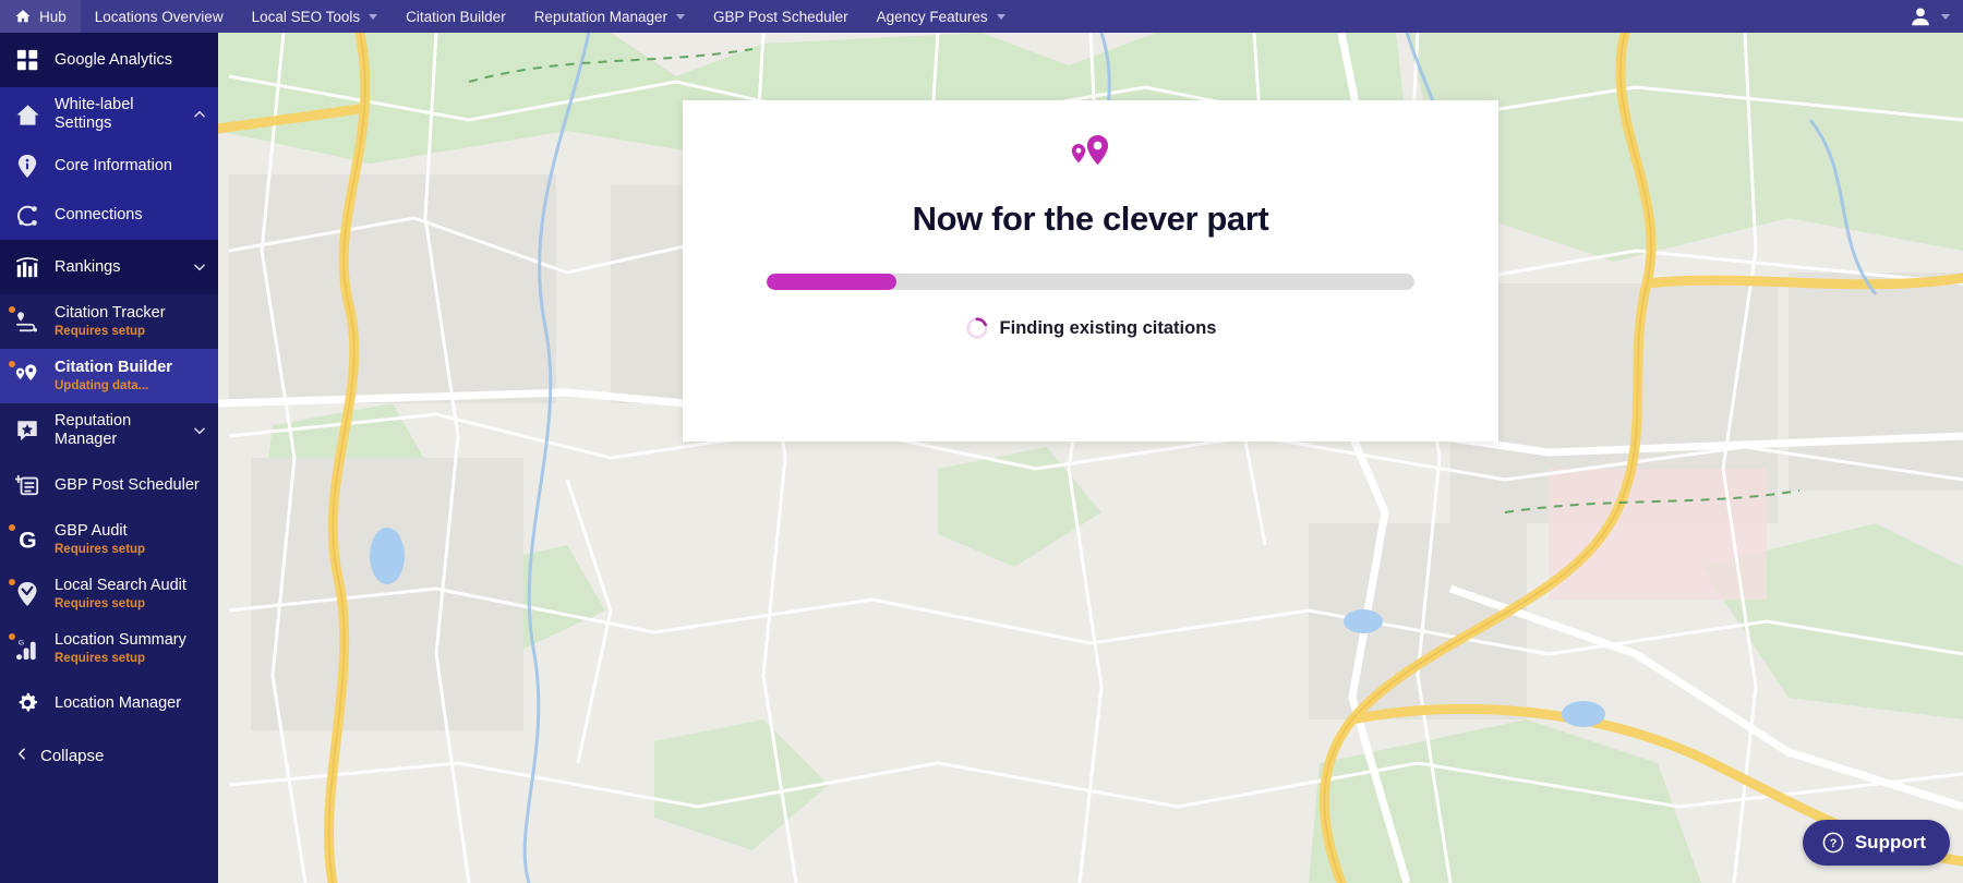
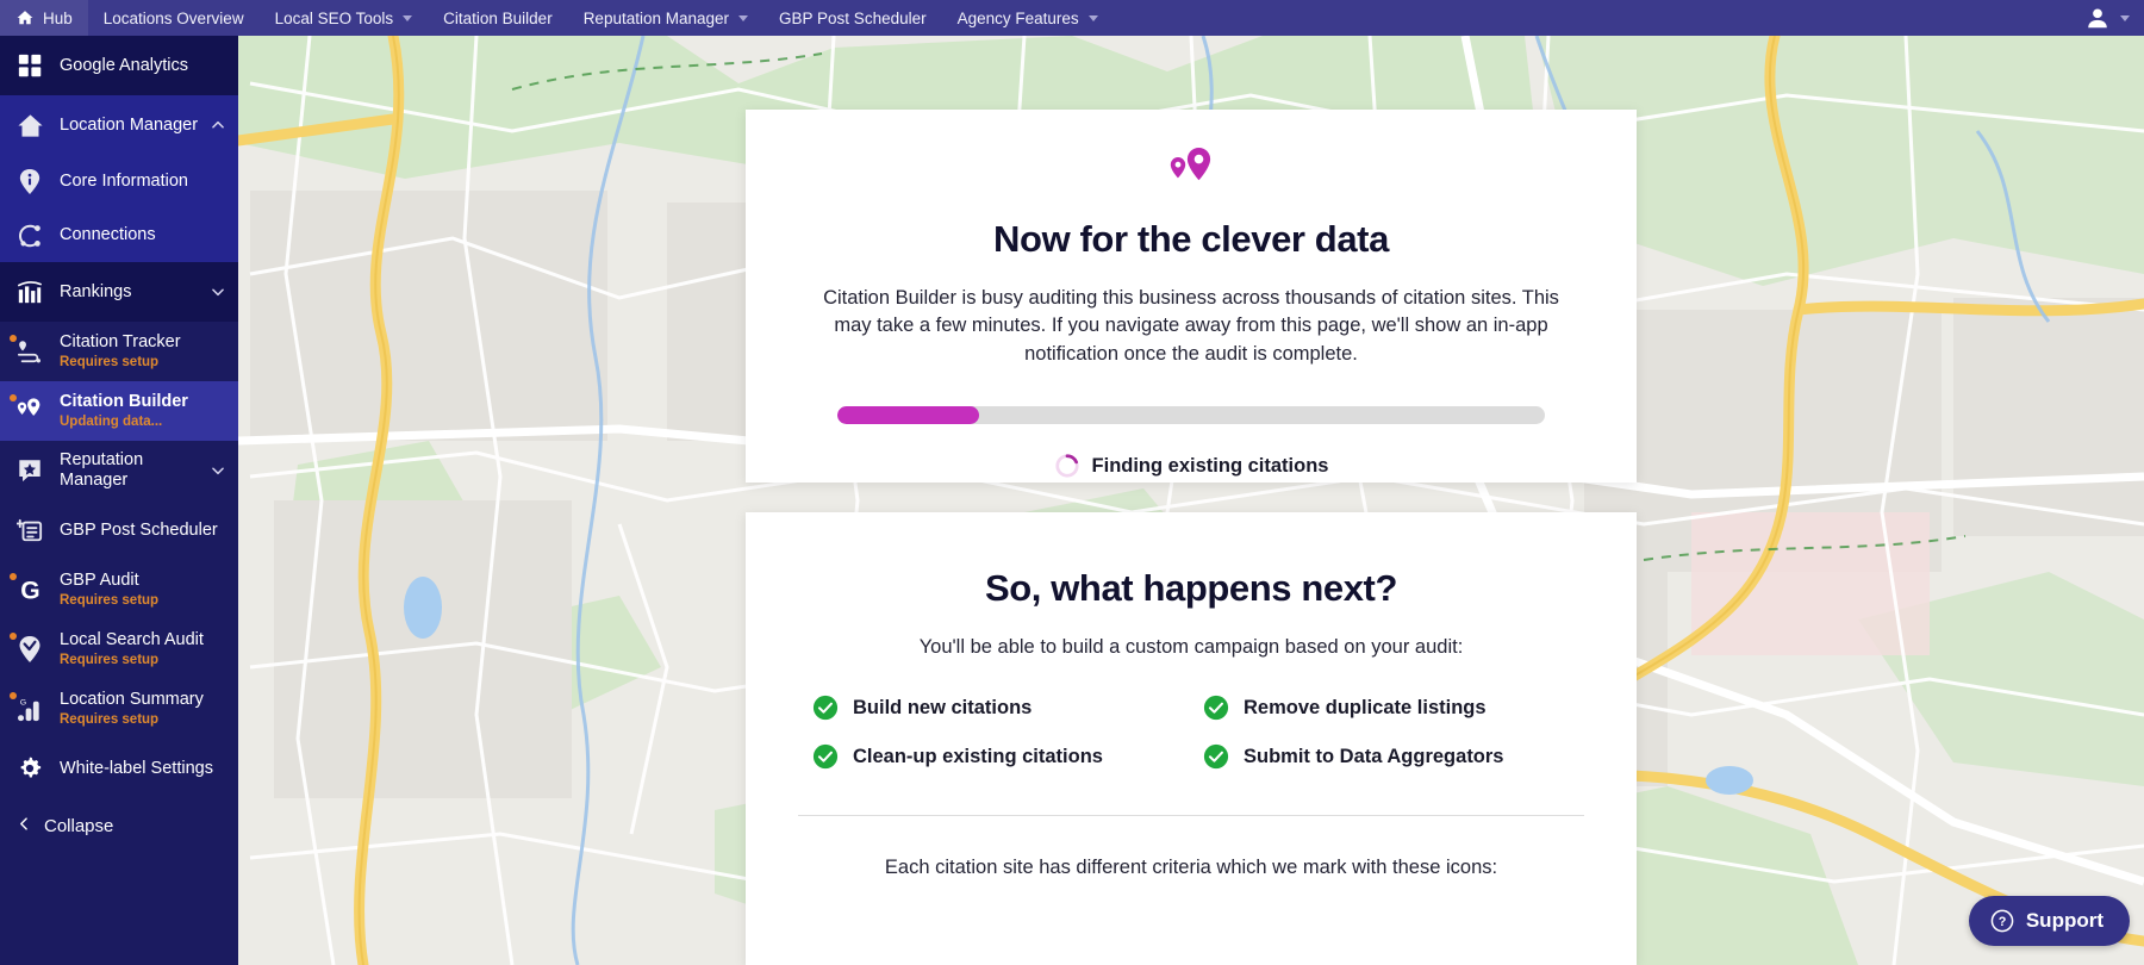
  Hub
  Locations Overview
  Local SEO Tools
  Citation Builder
  Reputation Manager
  GBP Post Scheduler
  Agency Features
  Google Analytics
- White-label Settings
+ Location Manager
  Core Information
  Connections
  Rankings
  Citation Tracker
  Requires setup
  Citation Builder
  Updating data...
  Reputation Manager
  GBP Post Scheduler
  G
  GBP Audit
  Requires setup
  Local Search Audit
  Requires setup
  Location Summary
  Requires setup
- Location Manager
+ White-label Settings
  Collapse
- Now for the clever part
+ Now for the clever data
+ Citation Builder is busy auditing this business across thousands of citation sites. This may take a few minutes. If you navigate away from this page, we'll show an in-app notification once the audit is complete.
  Finding existing citations
+ So, what happens next?
+ You'll be able to build a custom campaign based on your audit:
+ Build new citations
+ Remove duplicate listings
+ Clean-up existing citations
+ Submit to Data Aggregators
+ Each citation site has different criteria which we mark with these icons:
  ?
  Support
